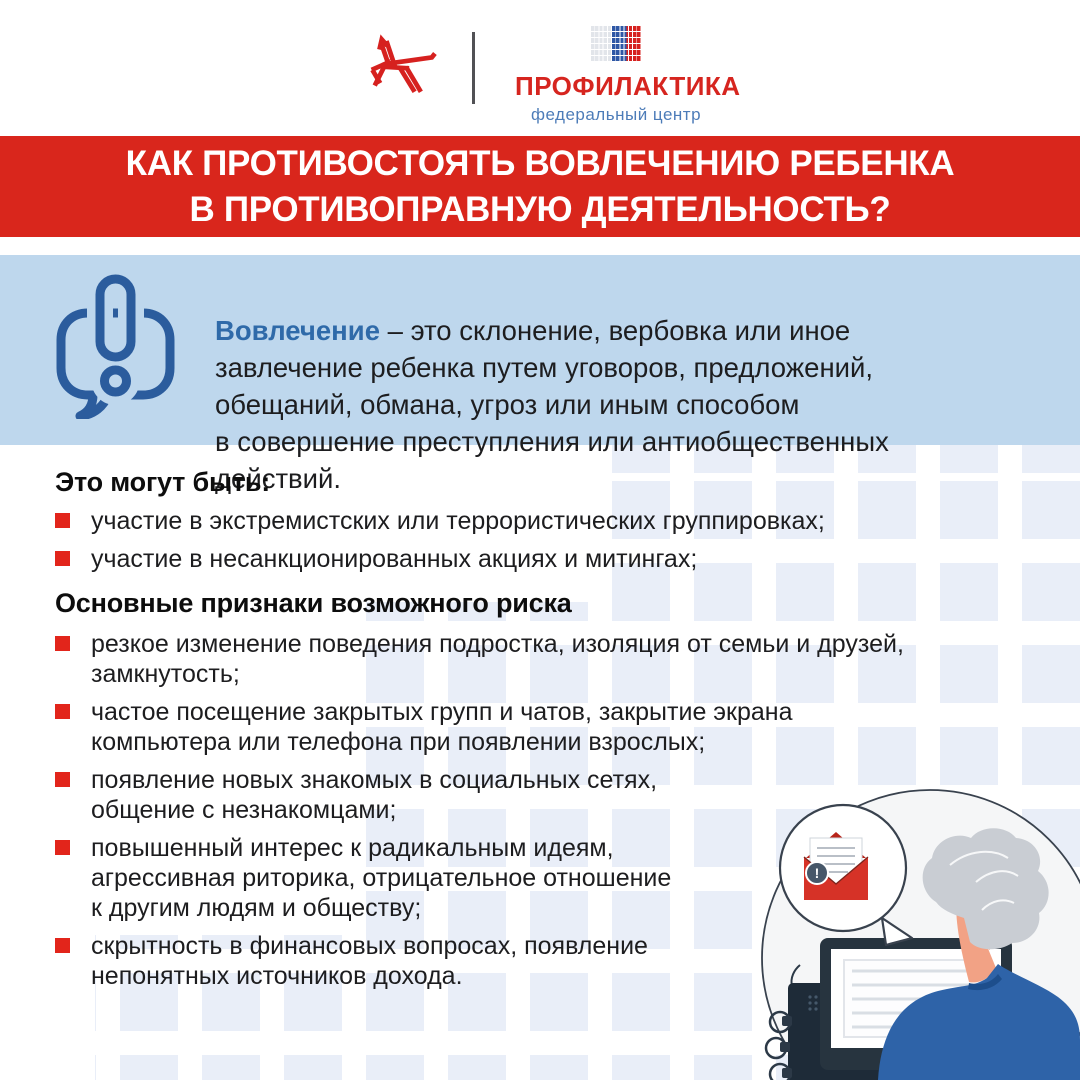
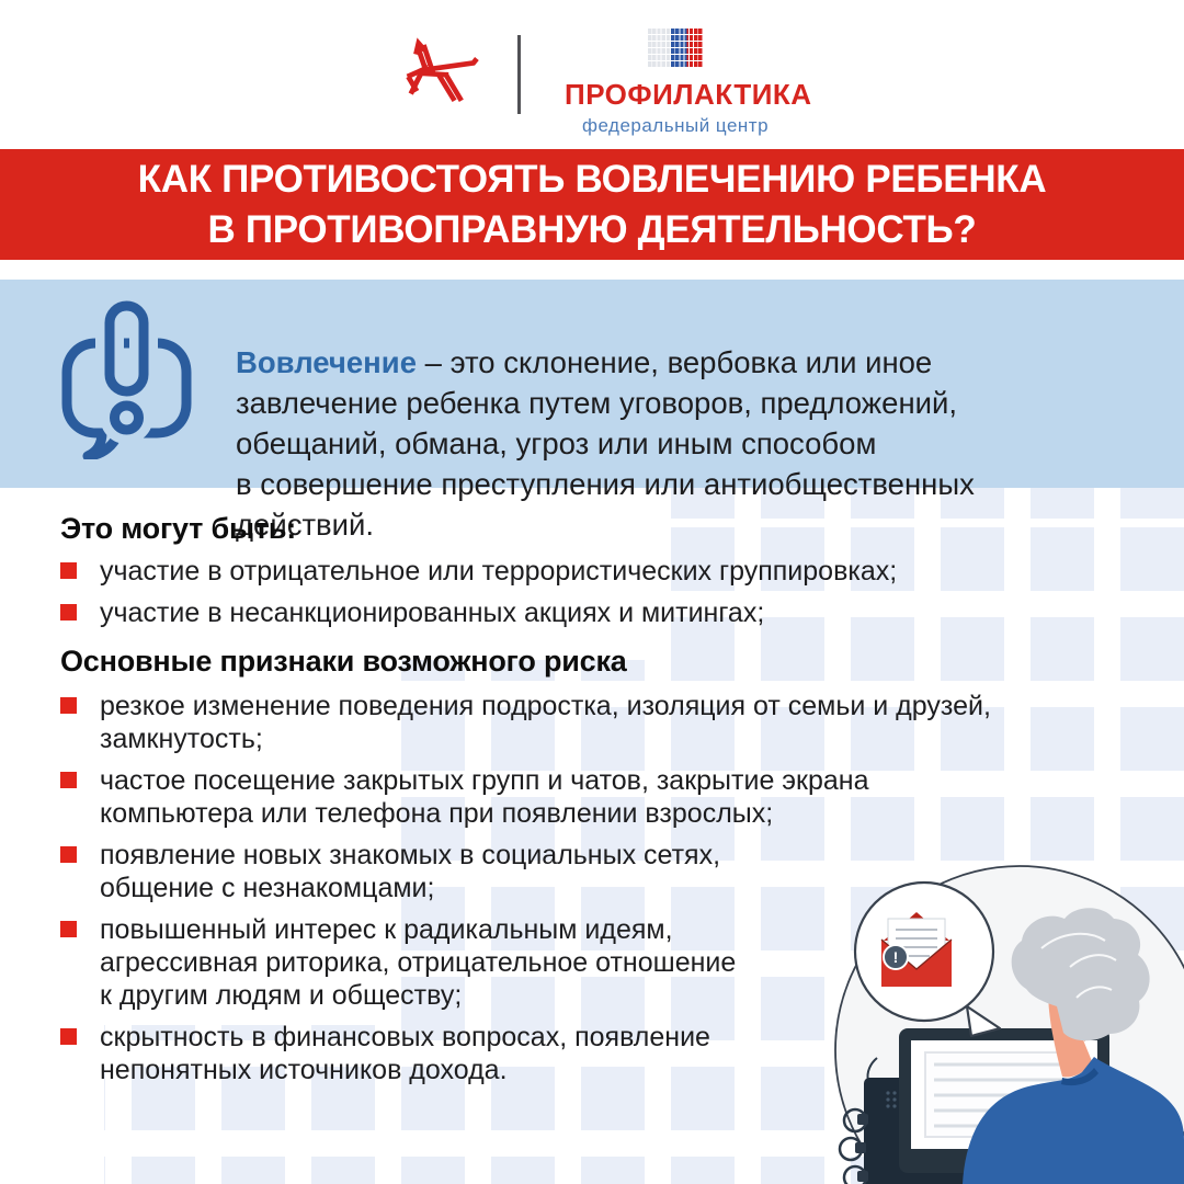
  ПРОФИЛАКТИКА
  федеральный центр
  КАК ПРОТИВОСТОЯТЬ ВОВЛЕЧЕНИЮ РЕБЕНКА
  В ПРОТИВОПРАВНУЮ ДЕЯТЕЛЬНОСТЬ?
  Вовлечение – это склонение, вербовка или иное
  завлечение ребенка путем уговоров, предложений,
  обещаний, обмана, угроз или иным способом
  в совершение преступления или антиобщественных
  действий.
  Это могут быть:
- участие в экстремистских или террористических группировках;
+ участие в отрицательное или террористических группировках;
  участие в несанкционированных акциях и митингах;
  Основные признаки возможного риска
  резкое изменение поведения подростка, изоляция от семьи и друзей,
  замкнутость;
  частое посещение закрытых групп и чатов, закрытие экрана
  компьютера или телефона при появлении взрослых;
  появление новых знакомых в социальных сетях,
  общение с незнакомцами;
  повышенный интерес к радикальным идеям,
  агрессивная риторика, отрицательное отношение
  к другим людям и обществу;
  скрытность в финансовых вопросах, появление
  непонятных источников дохода.
  !
